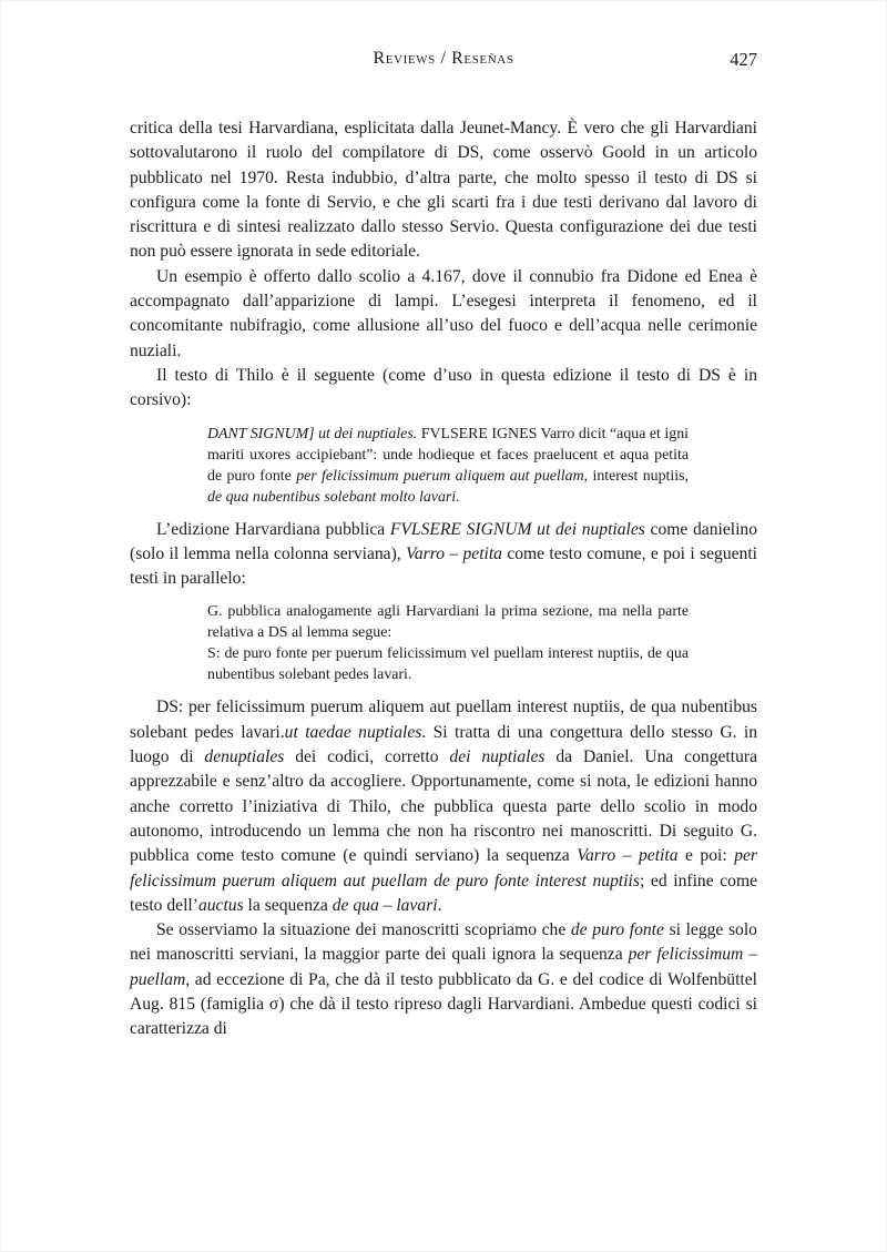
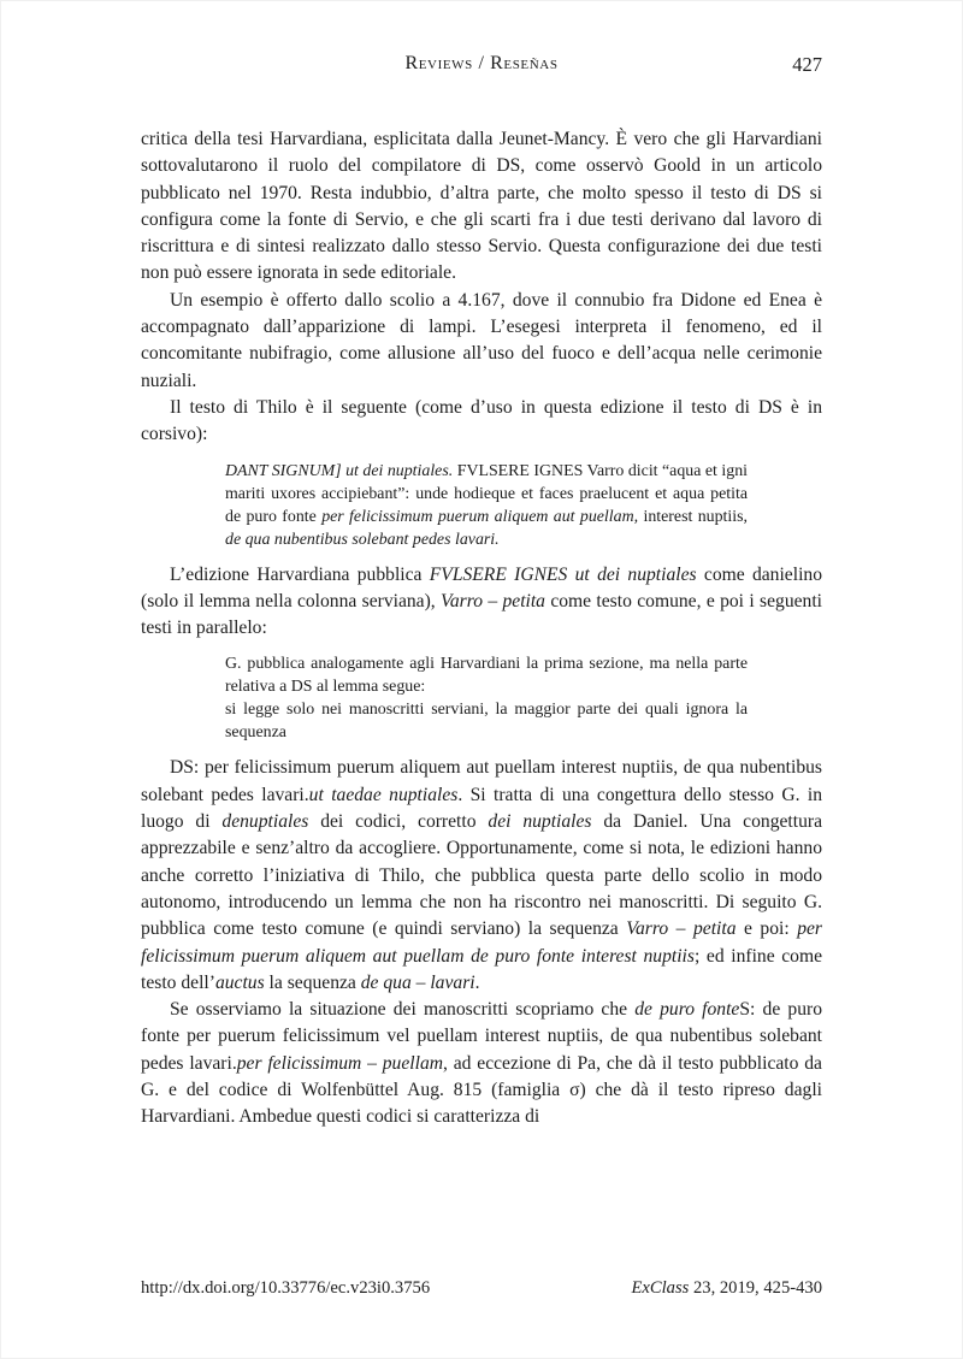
  Reviews / Reseñas
  427
  critica della tesi Harvardiana, esplicitata dalla Jeunet-Mancy. È vero che gli Harvardiani sottovalutarono il ruolo del compilatore di DS, come osservò Goold in un articolo pubblicato nel 1970. Resta indubbio, d’altra parte, che molto spesso il testo di DS si configura come la fonte di Servio, e che gli scarti fra i due testi derivano dal lavoro di riscrittura e di sintesi realizzato dallo stesso Servio. Questa configurazione dei due testi non può essere ignorata in sede editoriale.
  Un esempio è offerto dallo scolio a 4.167, dove il connubio fra Didone ed Enea è accompagnato dall’apparizione di lampi. L’esegesi interpreta il fenomeno, ed il concomitante nubifragio, come allusione all’uso del fuoco e dell’acqua nelle cerimonie nuziali.
  Il testo di Thilo è il seguente (come d’uso in questa edizione il testo di DS è in corsivo):
- DANT SIGNUM] ut dei nuptiales. FVLSERE IGNES Varro dicit “aqua et igni mariti uxores accipiebant”: unde hodieque et faces praelucent et aqua petita de puro fonte per felicissimum puerum aliquem aut puellam, interest nuptiis, de qua nubentibus solebant molto lavari.
+ DANT SIGNUM] ut dei nuptiales. FVLSERE IGNES Varro dicit “aqua et igni mariti uxores accipiebant”: unde hodieque et faces praelucent et aqua petita de puro fonte per felicissimum puerum aliquem aut puellam, interest nuptiis, de qua nubentibus solebant pedes lavari.
- L’edizione Harvardiana pubblica FVLSERE SIGNUM ut dei nuptiales come danielino (solo il lemma nella colonna serviana), Varro – petita come testo comune, e poi i seguenti testi in parallelo:
+ L’edizione Harvardiana pubblica FVLSERE IGNES ut dei nuptiales come danielino (solo il lemma nella colonna serviana), Varro – petita come testo comune, e poi i seguenti testi in parallelo:
  G. pubblica analogamente agli Harvardiani la prima sezione, ma nella parte relativa a DS al lemma segue:
- S: de puro fonte per puerum felicissimum vel puellam interest nuptiis, de qua nubentibus solebant pedes lavari.
+ si legge solo nei manoscritti serviani, la maggior parte dei quali ignora la sequenza
  DS: per felicissimum puerum aliquem aut puellam interest nuptiis, de qua nubentibus solebant pedes lavari.ut taedae nuptiales. Si tratta di una congettura dello stesso G. in luogo di denuptiales dei codici, corretto dei nuptiales da Daniel. Una congettura apprezzabile e senz’altro da accogliere. Opportunamente, come si nota, le edizioni hanno anche corretto l’iniziativa di Thilo, che pubblica questa parte dello scolio in modo autonomo, introducendo un lemma che non ha riscontro nei manoscritti. Di seguito G. pubblica come testo comune (e quindi serviano) la sequenza Varro – petita e poi: per felicissimum puerum aliquem aut puellam de puro fonte interest nuptiis; ed infine come testo dell’auctus la sequenza de qua – lavari.
- Se osserviamo la situazione dei manoscritti scopriamo che de puro fonte si legge solo nei manoscritti serviani, la maggior parte dei quali ignora la sequenza per felicissimum – puellam, ad eccezione di Pa, che dà il testo pubblicato da G. e del codice di Wolfenbüttel Aug. 815 (famiglia σ) che dà il testo ripreso dagli Harvardiani. Ambedue questi codici si caratterizza di
+ Se osserviamo la situazione dei manoscritti scopriamo che de puro fonteS: de puro fonte per puerum felicissimum vel puellam interest nuptiis, de qua nubentibus solebant pedes lavari.per felicissimum – puellam, ad eccezione di Pa, che dà il testo pubblicato da G. e del codice di Wolfenbüttel Aug. 815 (famiglia σ) che dà il testo ripreso dagli Harvardiani. Ambedue questi codici si caratterizza di
+ http://dx.doi.org/10.33776/ec.v23i0.3756
+ ExClass 23, 2019, 425-430
